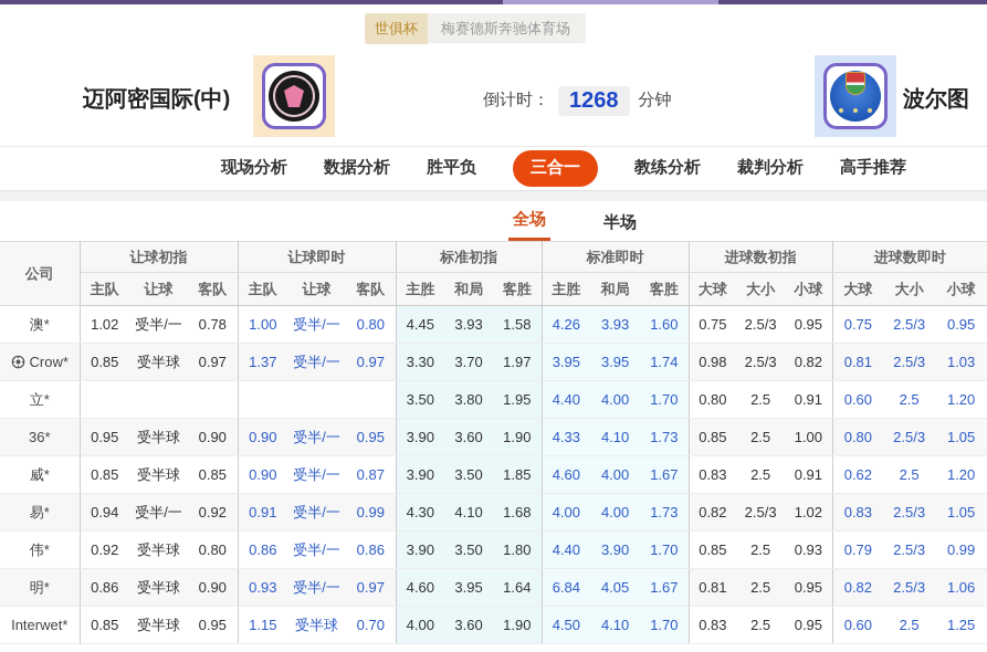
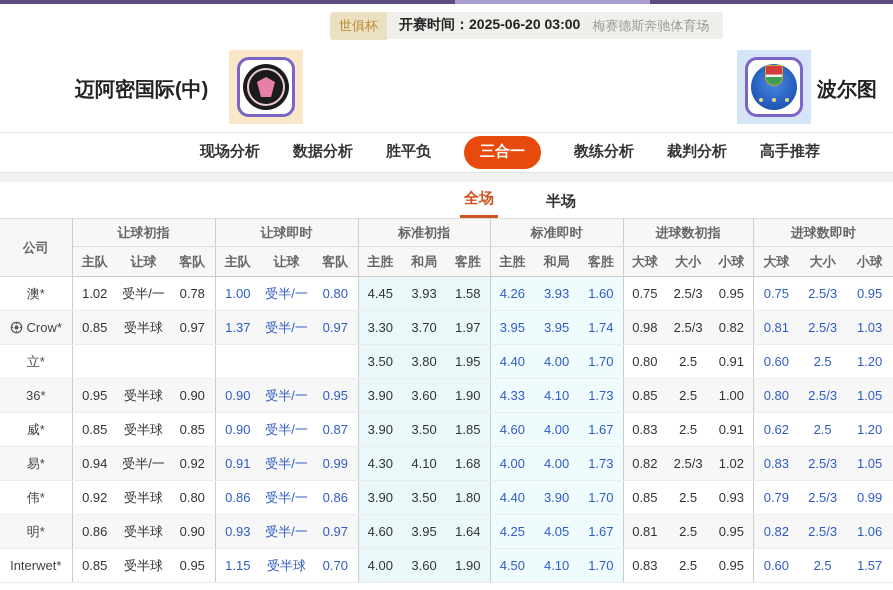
  世俱杯
+ 开赛时间：2025-06-20 03:00
  梅赛德斯奔驰体育场
  迈阿密国际(中)
- 倒计时：
- 1268
- 分钟
  波尔图
  现场分析
  数据分析
  胜平负
  三合一
  教练分析
  裁判分析
  高手推荐
  全场
  半场
  公司	让球初指	让球即时	标准初指	标准即时	进球数初指	进球数即时
  主队	让球	客队	主队	让球	客队	主胜	和局	客胜	主胜	和局	客胜	大球	大小	小球	大球	大小	小球
  澳*	1.02	受半/一	0.78	1.00	受半/一	0.80	4.45	3.93	1.58	4.26	3.93	1.60	0.75	2.5/3	0.95	0.75	2.5/3	0.95
  Crow*	0.85	受半球	0.97	1.37	受半/一	0.97	3.30	3.70	1.97	3.95	3.95	1.74	0.98	2.5/3	0.82	0.81	2.5/3	1.03
  立*							3.50	3.80	1.95	4.40	4.00	1.70	0.80	2.5	0.91	0.60	2.5	1.20
  36*	0.95	受半球	0.90	0.90	受半/一	0.95	3.90	3.60	1.90	4.33	4.10	1.73	0.85	2.5	1.00	0.80	2.5/3	1.05
  威*	0.85	受半球	0.85	0.90	受半/一	0.87	3.90	3.50	1.85	4.60	4.00	1.67	0.83	2.5	0.91	0.62	2.5	1.20
  易*	0.94	受半/一	0.92	0.91	受半/一	0.99	4.30	4.10	1.68	4.00	4.00	1.73	0.82	2.5/3	1.02	0.83	2.5/3	1.05
  伟*	0.92	受半球	0.80	0.86	受半/一	0.86	3.90	3.50	1.80	4.40	3.90	1.70	0.85	2.5	0.93	0.79	2.5/3	0.99
- 明*	0.86	受半球	0.90	0.93	受半/一	0.97	4.60	3.95	1.64	6.84	4.05	1.67	0.81	2.5	0.95	0.82	2.5/3	1.06
+ 明*	0.86	受半球	0.90	0.93	受半/一	0.97	4.60	3.95	1.64	4.25	4.05	1.67	0.81	2.5	0.95	0.82	2.5/3	1.06
- Interwet*	0.85	受半球	0.95	1.15	受半球	0.70	4.00	3.60	1.90	4.50	4.10	1.70	0.83	2.5	0.95	0.60	2.5	1.25
+ Interwet*	0.85	受半球	0.95	1.15	受半球	0.70	4.00	3.60	1.90	4.50	4.10	1.70	0.83	2.5	0.95	0.60	2.5	1.57
